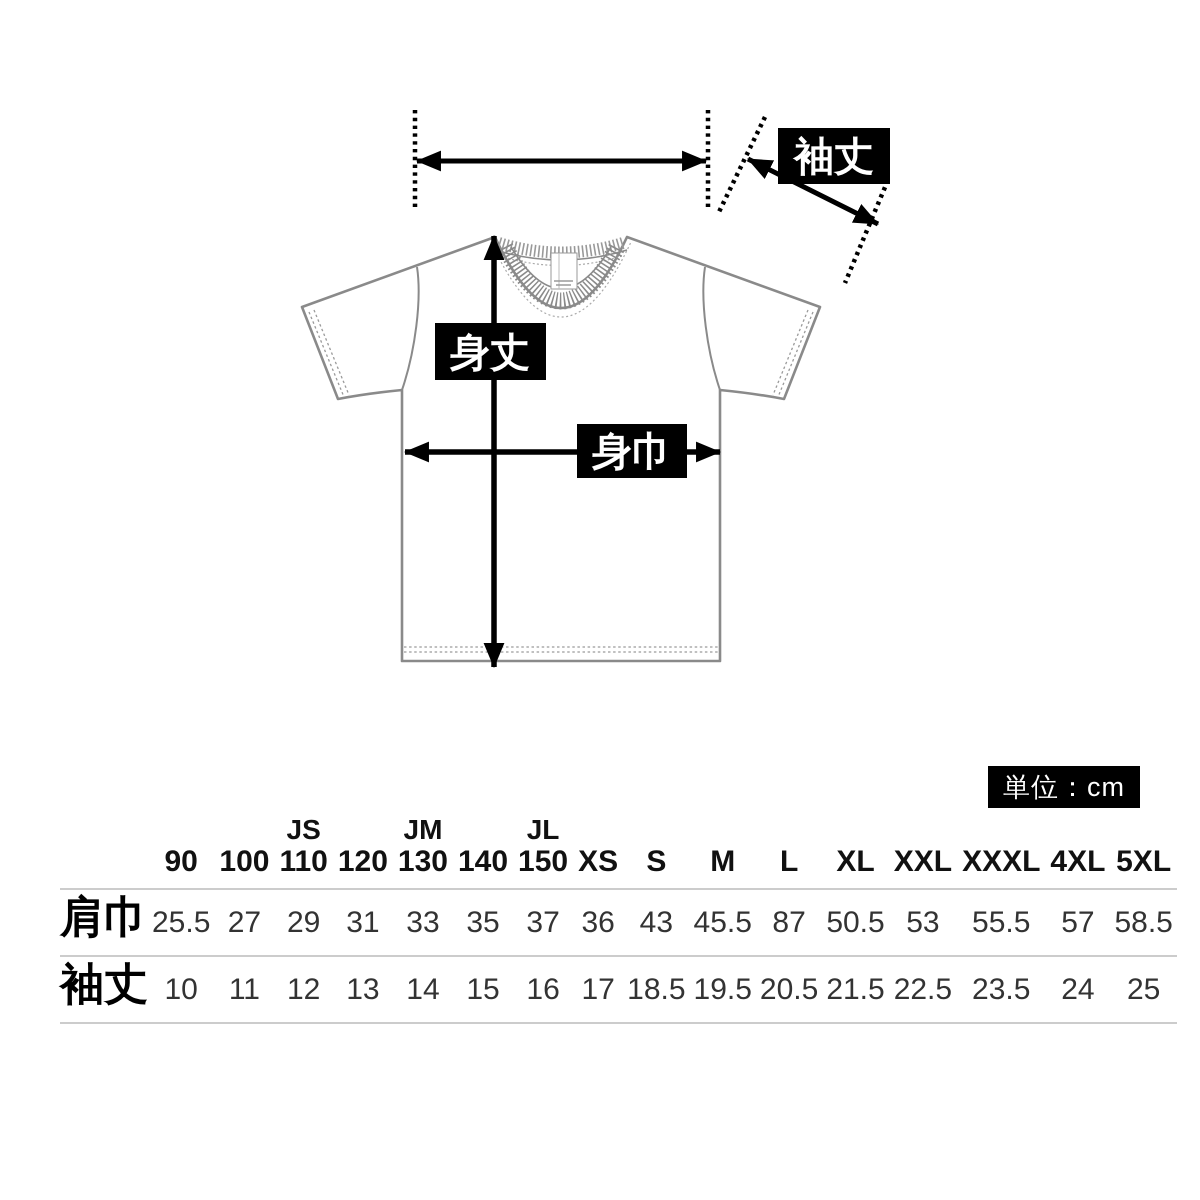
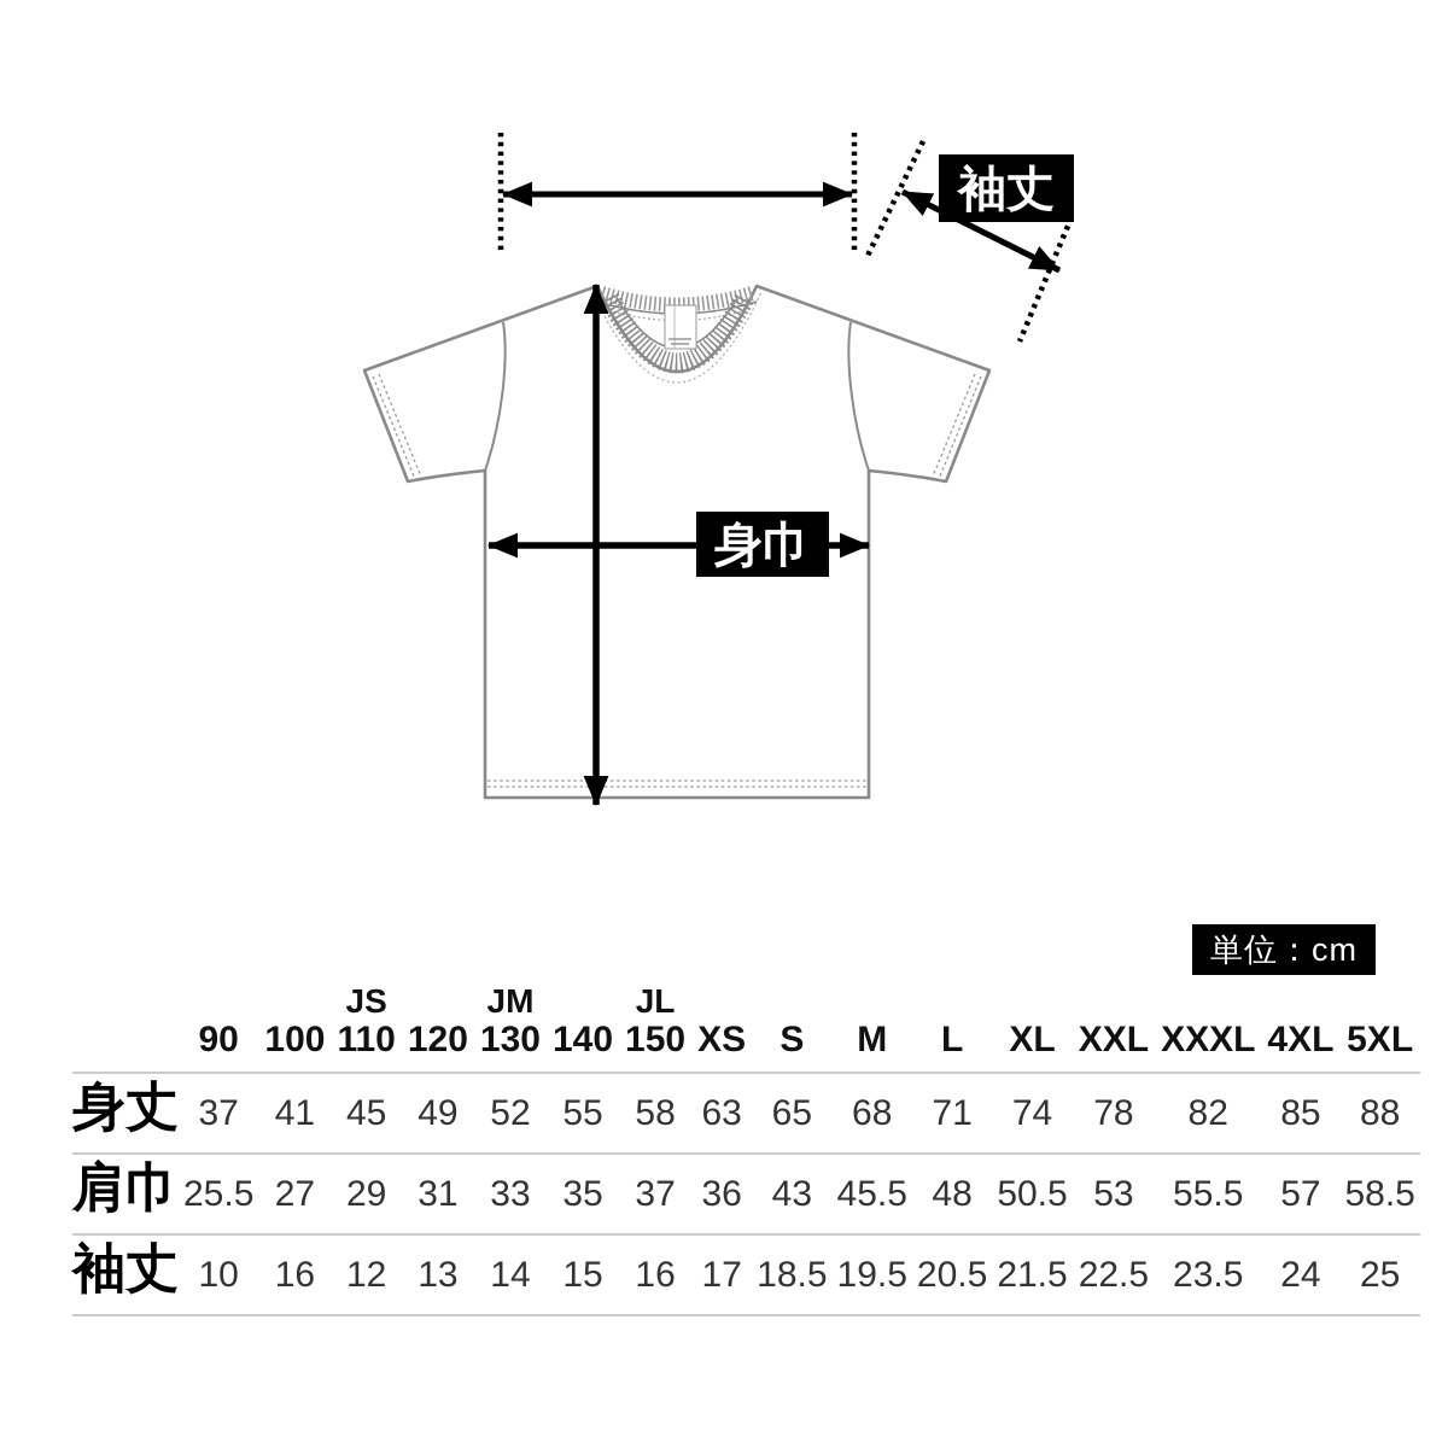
  袖丈
- 身丈
  身巾
  単位：cm
  	90	100	JS110	120	JM130	140	JL150	XS	S	M	L	XL	XXL	XXXL	4XL	5XL
+ 身丈	37	41	45	49	52	55	58	63	65	68	71	74	78	82	85	88
- 肩巾	25.5	27	29	31	33	35	37	36	43	45.5	87	50.5	53	55.5	57	58.5
+ 肩巾	25.5	27	29	31	33	35	37	36	43	45.5	48	50.5	53	55.5	57	58.5
- 袖丈	10	11	12	13	14	15	16	17	18.5	19.5	20.5	21.5	22.5	23.5	24	25
+ 袖丈	10	16	12	13	14	15	16	17	18.5	19.5	20.5	21.5	22.5	23.5	24	25
